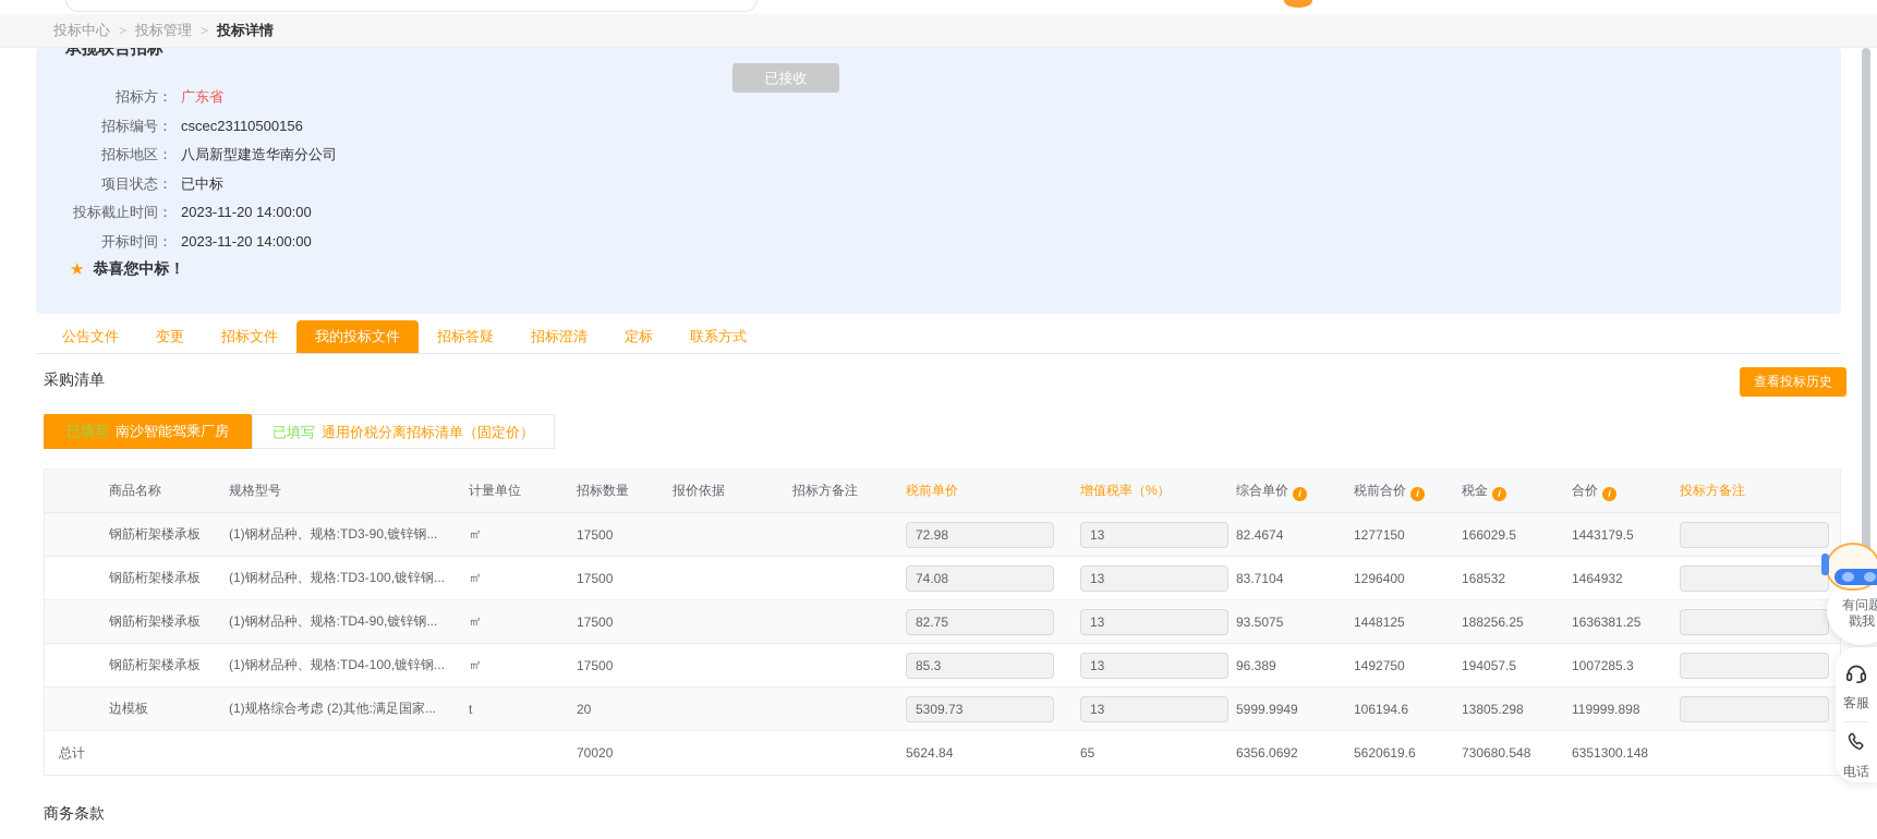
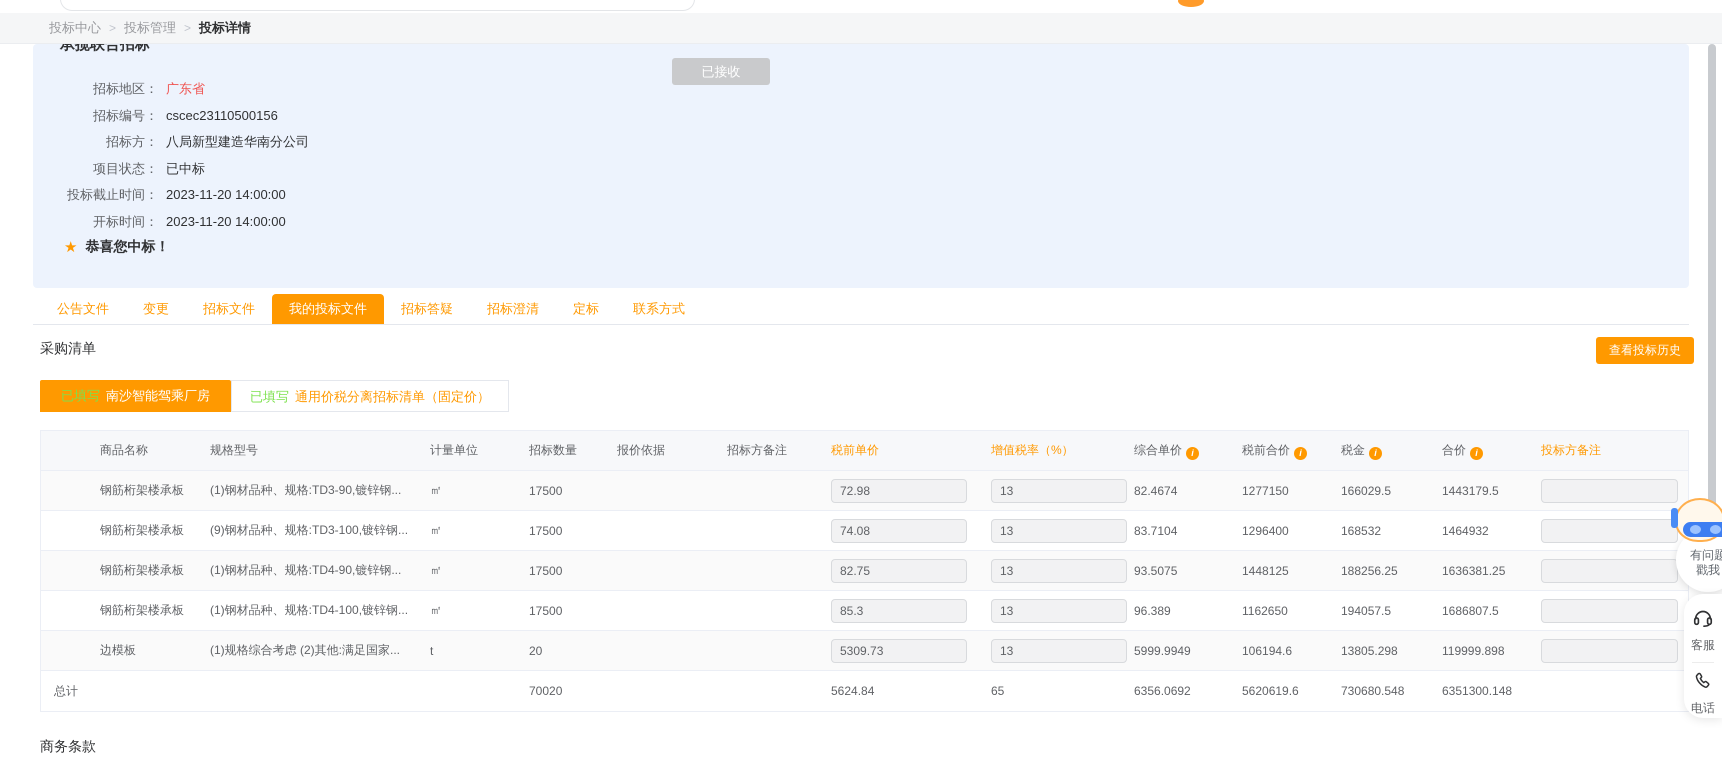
  投标中心
  >
  投标管理
  >
  投标详情
  承揽联合招标
  已接收
- 招标方：
+ 招标地区：
  广东省
  招标编号：
  cscec23110500156
- 招标地区：
+ 招标方：
  八局新型建造华南分公司
  项目状态：
  已中标
  投标截止时间：
  2023-11-20 14:00:00
  开标时间：
  2023-11-20 14:00:00
  ★
  恭喜您中标！
  公告文件
  变更
  招标文件
  我的投标文件
  招标答疑
  招标澄清
  定标
  联系方式
  采购清单
  查看投标历史
  已填写 南沙智能驾乘厂房
  已填写 通用价税分离招标清单（固定价）
  商品名称
  规格型号
  计量单位
  招标数量
  报价依据
  招标方备注
  税前单价
  增值税率（%）
  综合单价 i
  税前合价 i
  税金 i
  合价 i
  投标方备注
  钢筋桁架楼承板
  (1)钢材品种、规格:TD3-90,镀锌钢...
  ㎡
  17500
  72.98
  13
  82.4674
  1277150
  166029.5
  1443179.5
  钢筋桁架楼承板
- (1)钢材品种、规格:TD3-100,镀锌钢...
+ (9)钢材品种、规格:TD3-100,镀锌钢...
  ㎡
  17500
  74.08
  13
  83.7104
  1296400
  168532
  1464932
  钢筋桁架楼承板
  (1)钢材品种、规格:TD4-90,镀锌钢...
  ㎡
  17500
  82.75
  13
  93.5075
  1448125
  188256.25
  1636381.25
  钢筋桁架楼承板
  (1)钢材品种、规格:TD4-100,镀锌钢...
  ㎡
  17500
  85.3
  13
  96.389
- 1492750
+ 1162650
  194057.5
- 1007285.3
+ 1686807.5
  边模板
  (1)规格综合考虑 (2)其他:满足国家...
  t
  20
  5309.73
  13
  5999.9949
  106194.6
  13805.298
  119999.898
  总计
  70020
  5624.84
  65
  6356.0692
  5620619.6
  730680.548
  6351300.148
  商务条款
  有问题
  戳我
  客服
  电话
